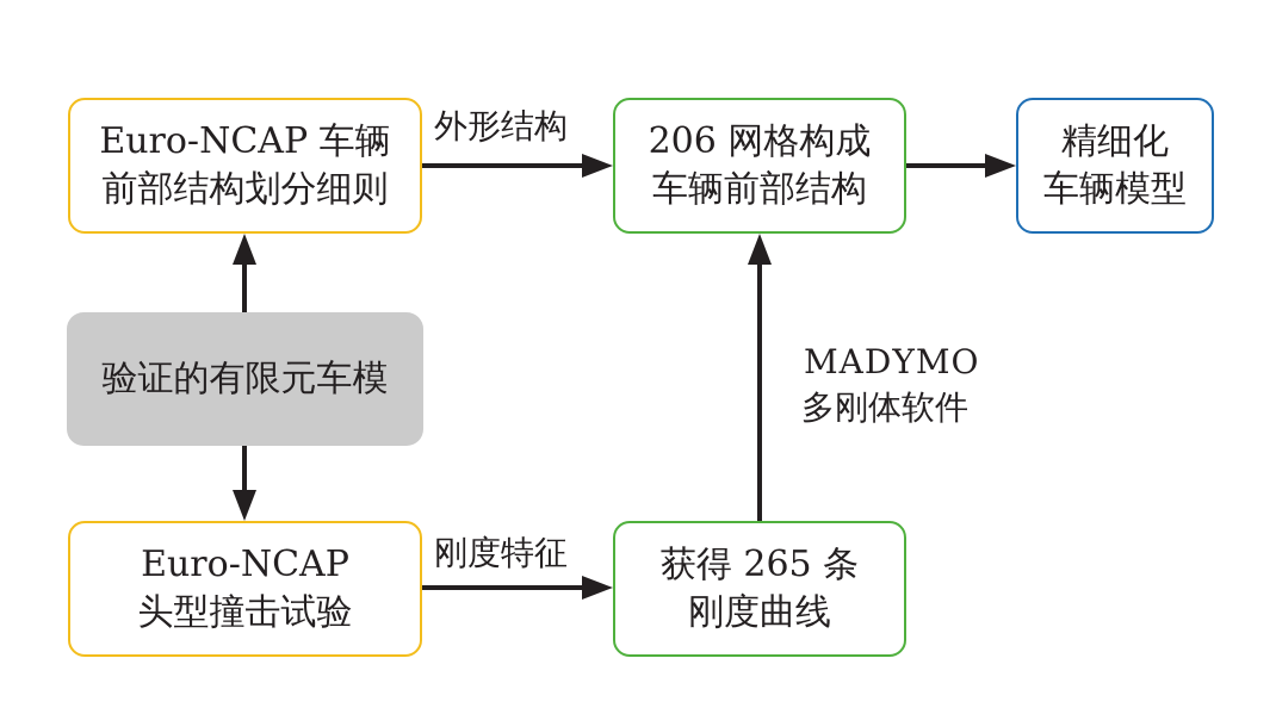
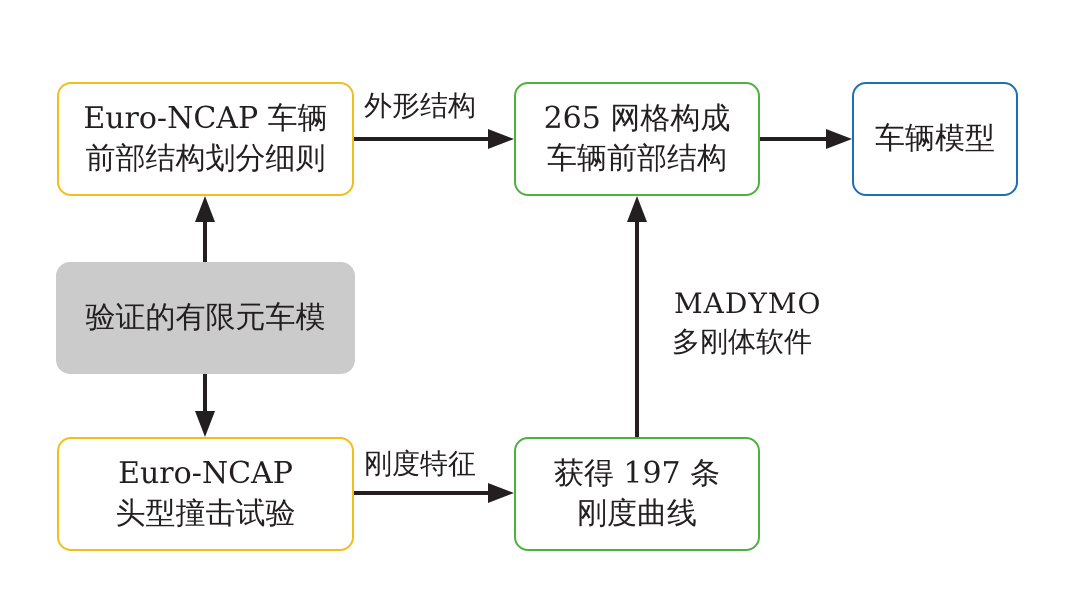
  Euro-NCAP 车辆
  前部结构划分细则
- 206 网格构成
+ 265 网格构成
  车辆前部结构
- 精细化
  车辆模型
  验证的有限元车模
  Euro-NCAP
  头型撞击试验
- 获得 265 条
+ 获得 197 条
  刚度曲线
  外形结构
  刚度特征
  MADYMO
  多刚体软件
